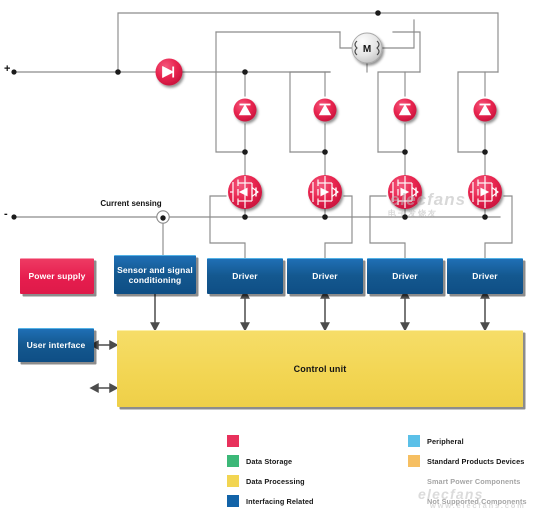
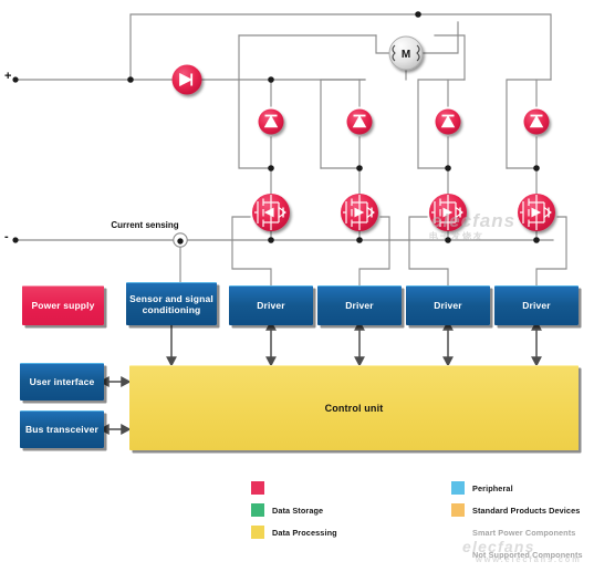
  M
  +
  -
  Current sensing
  Power supply
  Sensor and signal conditioning
  Driver
  Driver
  Driver
  Driver
  User interface
+ Bus transceiver
  Control unit
  Data Storage
  Data Processing
- Interfacing Related
  Peripheral
  Standard Products Devices
  Smart Power Components
  Not Supported Components
  elecfans
  电子发烧友
  elecfans
  www.elecfans.com
